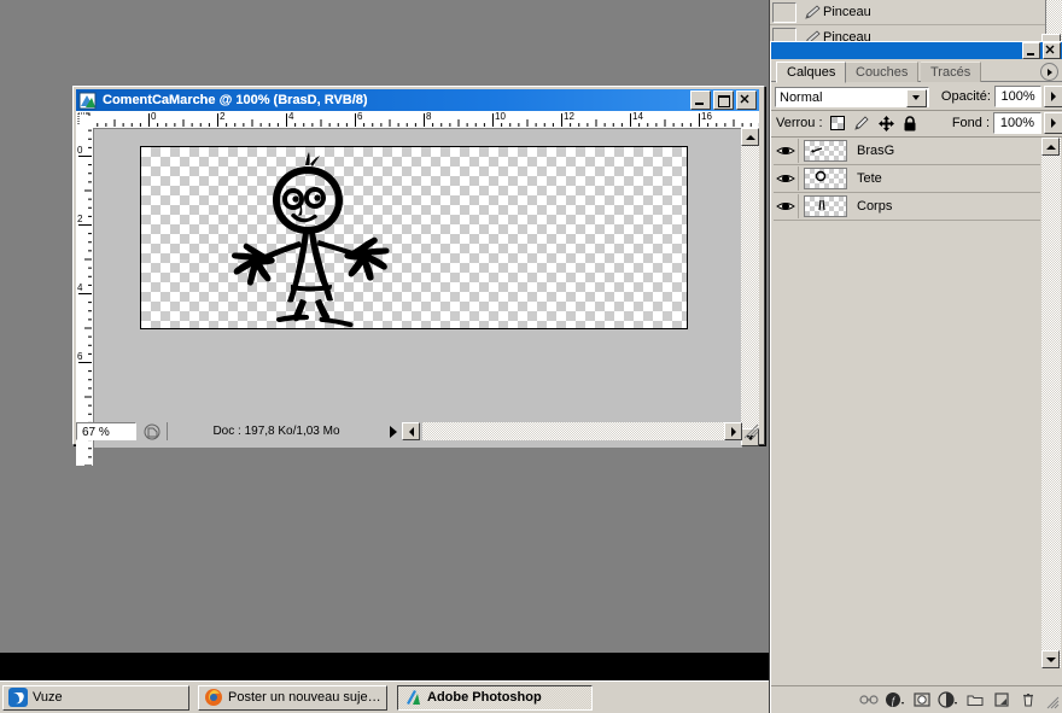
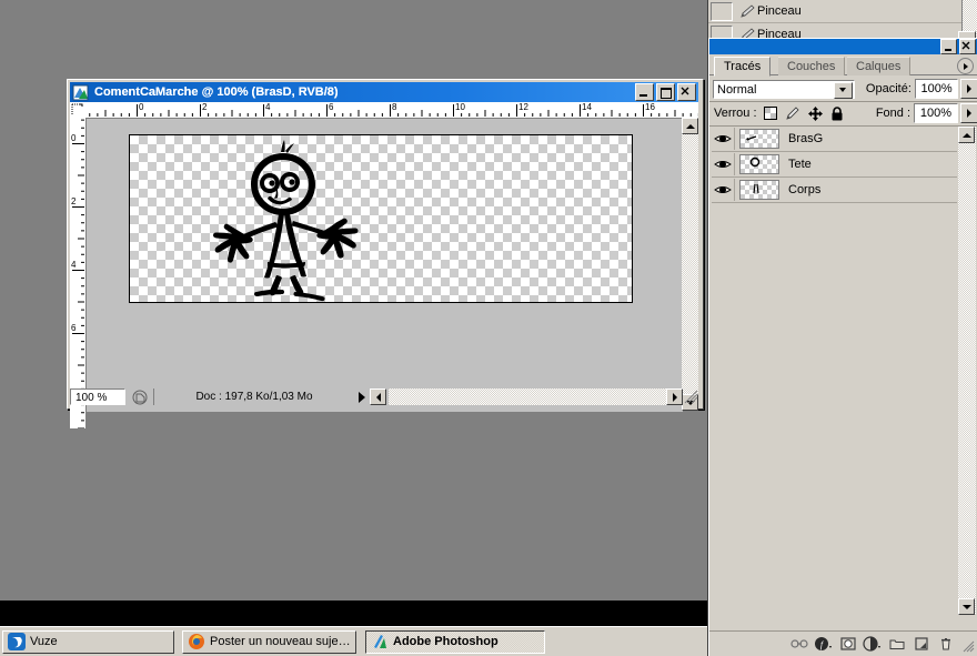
  ComentCaMarche @ 100% (BrasD, RVB/8)
  0
  2
  4
  6
  8
  10
  12
  14
  16
  0
  2
  4
  6
- 67 %
+ 100 %
  Doc : 197,8 Ko/1,03 Mo
  Pinceau
  Pinceau
- Calques
+ Tracés
  Couches
- Tracés
+ Calques
  Normal
  Opacité:
  100%
  Verrou :
  Fond :
  100%
  BrasG
  Tete
  Corps
  f
  Vuze
  Poster un nouveau sujet...
  Adobe Photoshop
